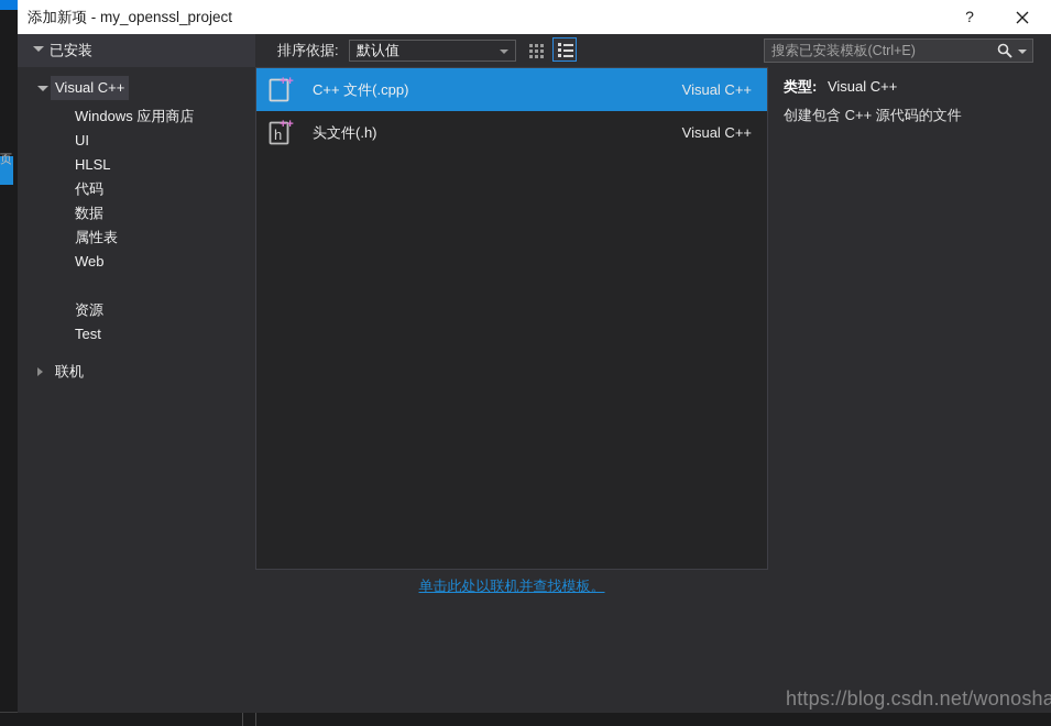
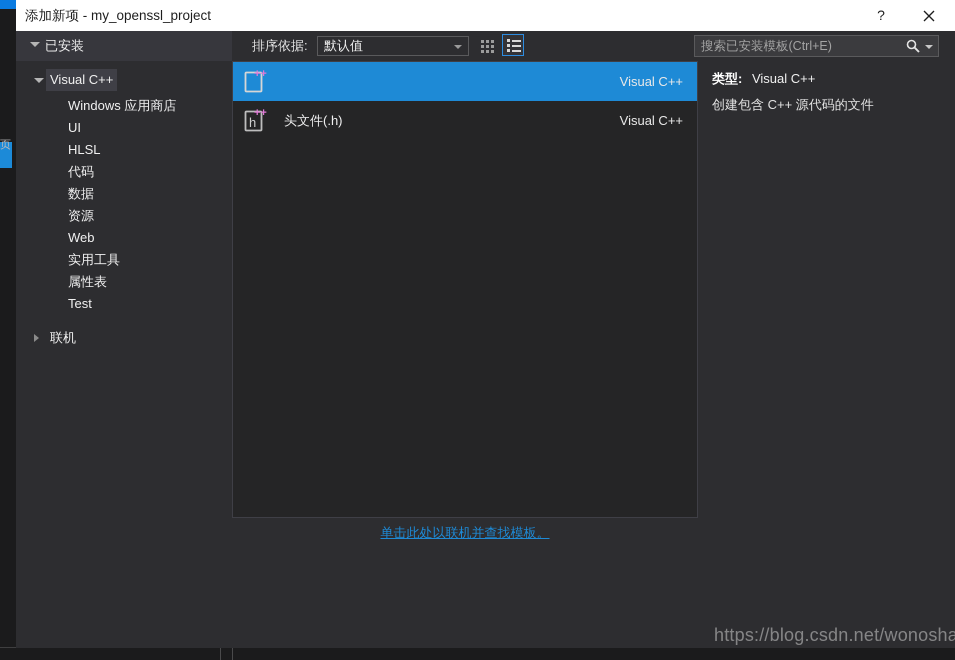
  页
  添加新项 - my_openssl_project
  ?
  已安装
  排序依据:
  默认值
  搜索已安装模板(Ctrl+E)
  Visual C++
  Windows 应用商店
  UI
  HLSL
  代码
  数据
- 属性表
+ 资源
  Web
+ 实用工具
- 资源
+ 属性表
  Test
  联机
  ++
- C++ 文件(.cpp)
  Visual C++
  h
  ++
  头文件(.h)
  Visual C++
  单击此处以联机并查找模板。
  类型: Visual C++
  创建包含 C++ 源代码的文件
  https://blog.csdn.net/wonosha
